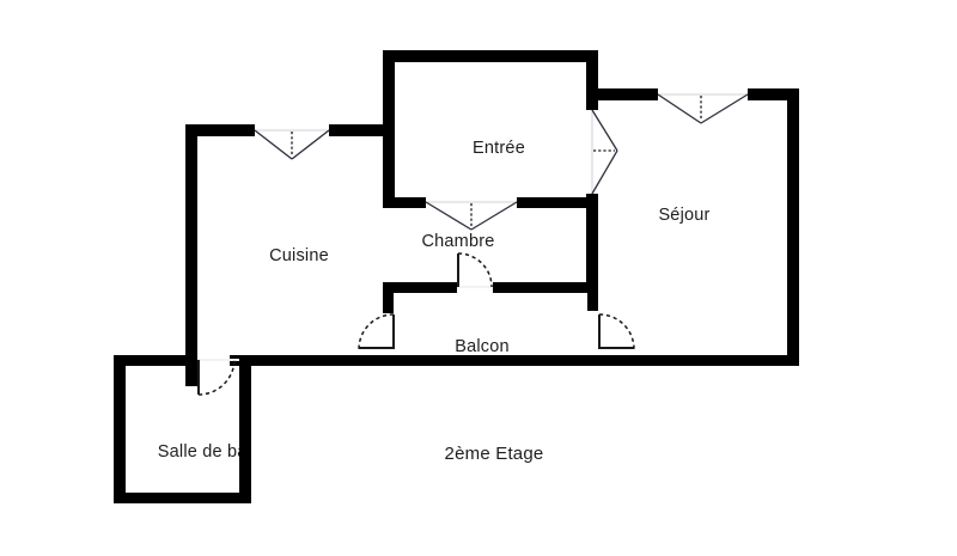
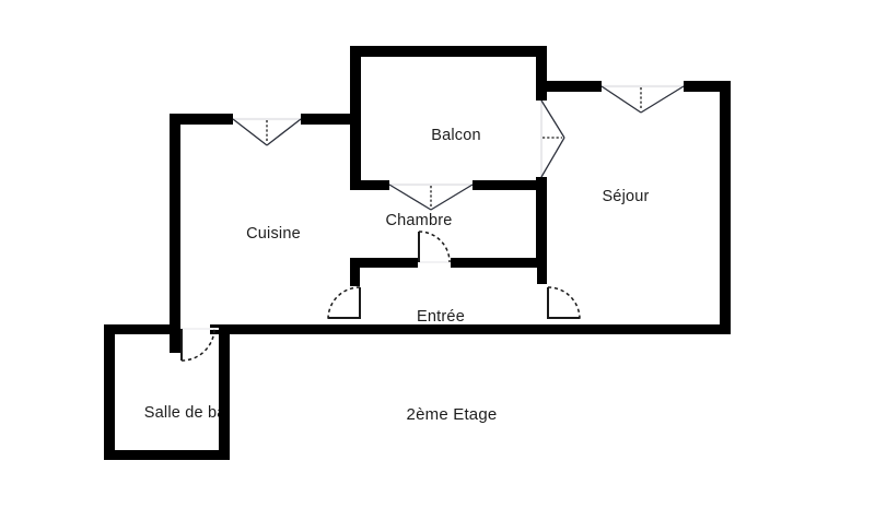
  Cuisine
- Entrée
+ Balcon
  Chambre
  Séjour
- Balcon
+ Entrée
  Salle de b
  2ème Etage
